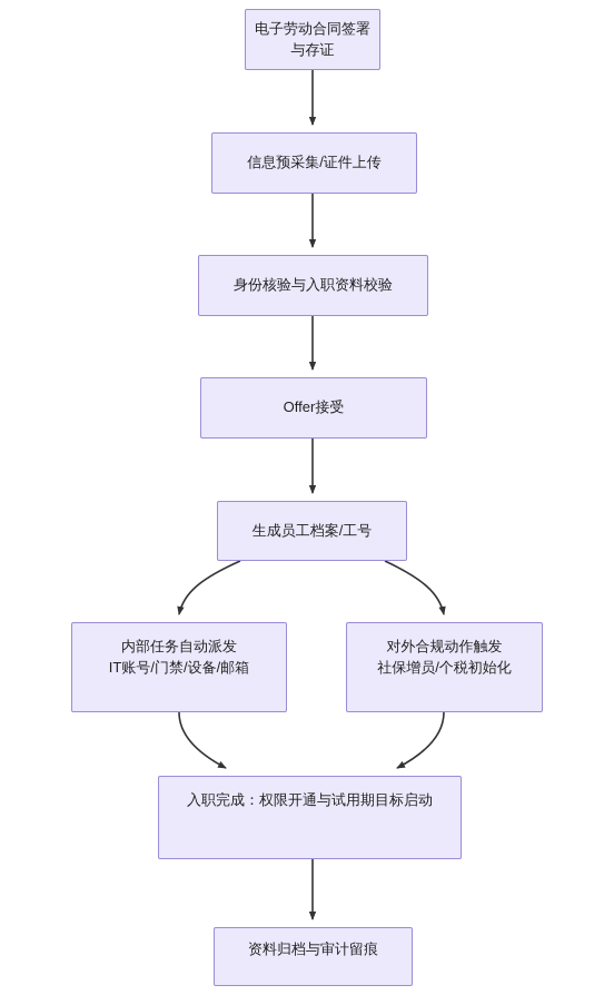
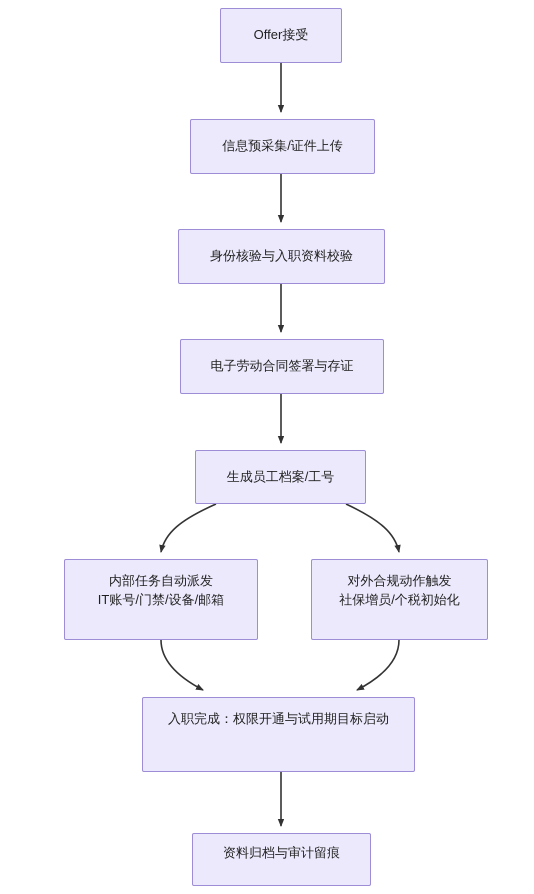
- 电子劳动合同签署与存证
+ Offer接受
  信息预采集/证件上传
  身份核验与入职资料校验
- Offer接受
+ 电子劳动合同签署与存证
  生成员工档案/工号
  内部任务自动派发
  IT账号/门禁/设备/邮箱
  对外合规动作触发
  社保增员/个税初始化
  入职完成：权限开通与试用期目标启动
  资料归档与审计留痕
